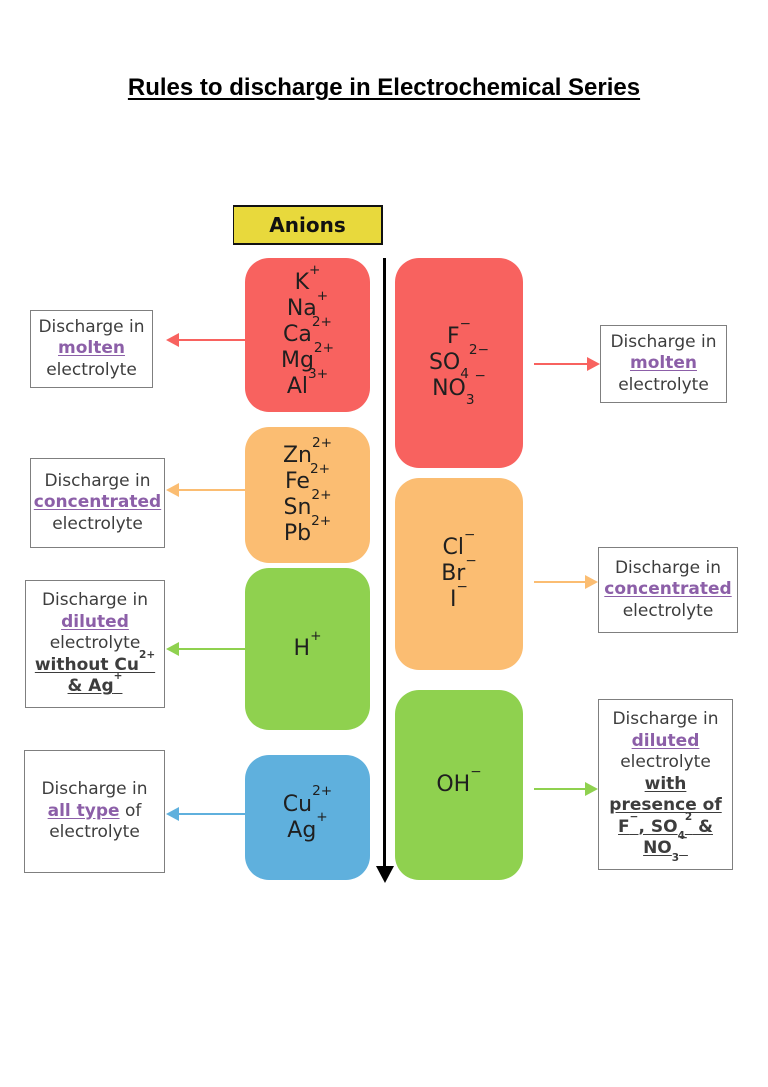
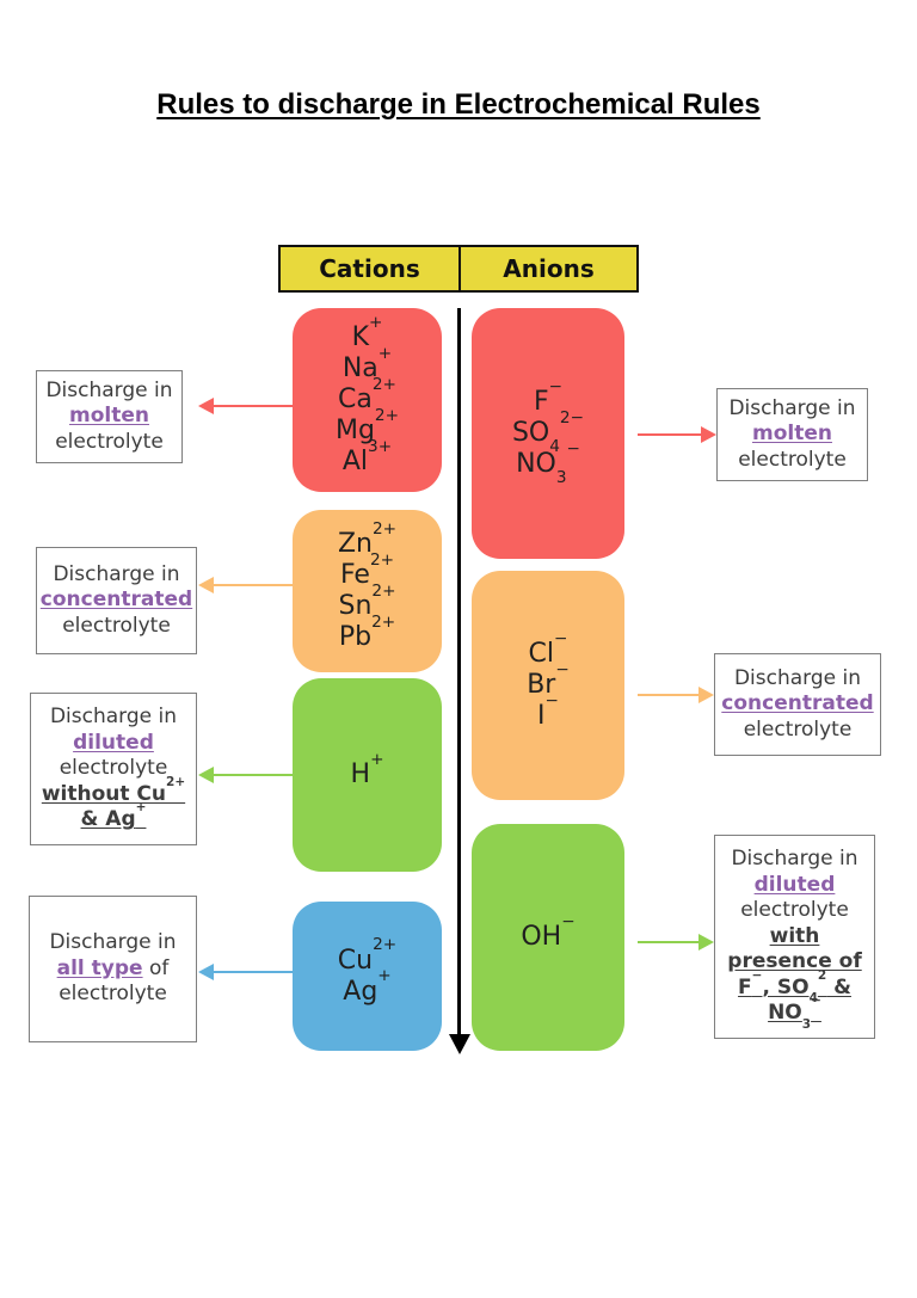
- Rules to discharge in Electrochemical Series
+ Rules to discharge in Electrochemical Rules
+ Cations
  Anions
  K+
  Na+
  Ca2+
  Mg2+
  Al3+
  Zn2+
  Fe2+
  Sn2+
  Pb2+
  H+
  Cu2+
  Ag+
  F−
  SO42−
  NO3−
  Cl−
  Br−
  I−
  OH−
  Discharge in
  molten
  electrolyte
  Discharge in
  concentrated
  electrolyte
  Discharge in
  diluted
  electrolyte
  without Cu2+
  & Ag+
  Discharge in
  all type of
  electrolyte
  Discharge in
  molten
  electrolyte
  Discharge in
  concentrated
  electrolyte
  Discharge in
  diluted
  electrolyte
  with
  presence of
  F−, SO42 &
  NO3−
